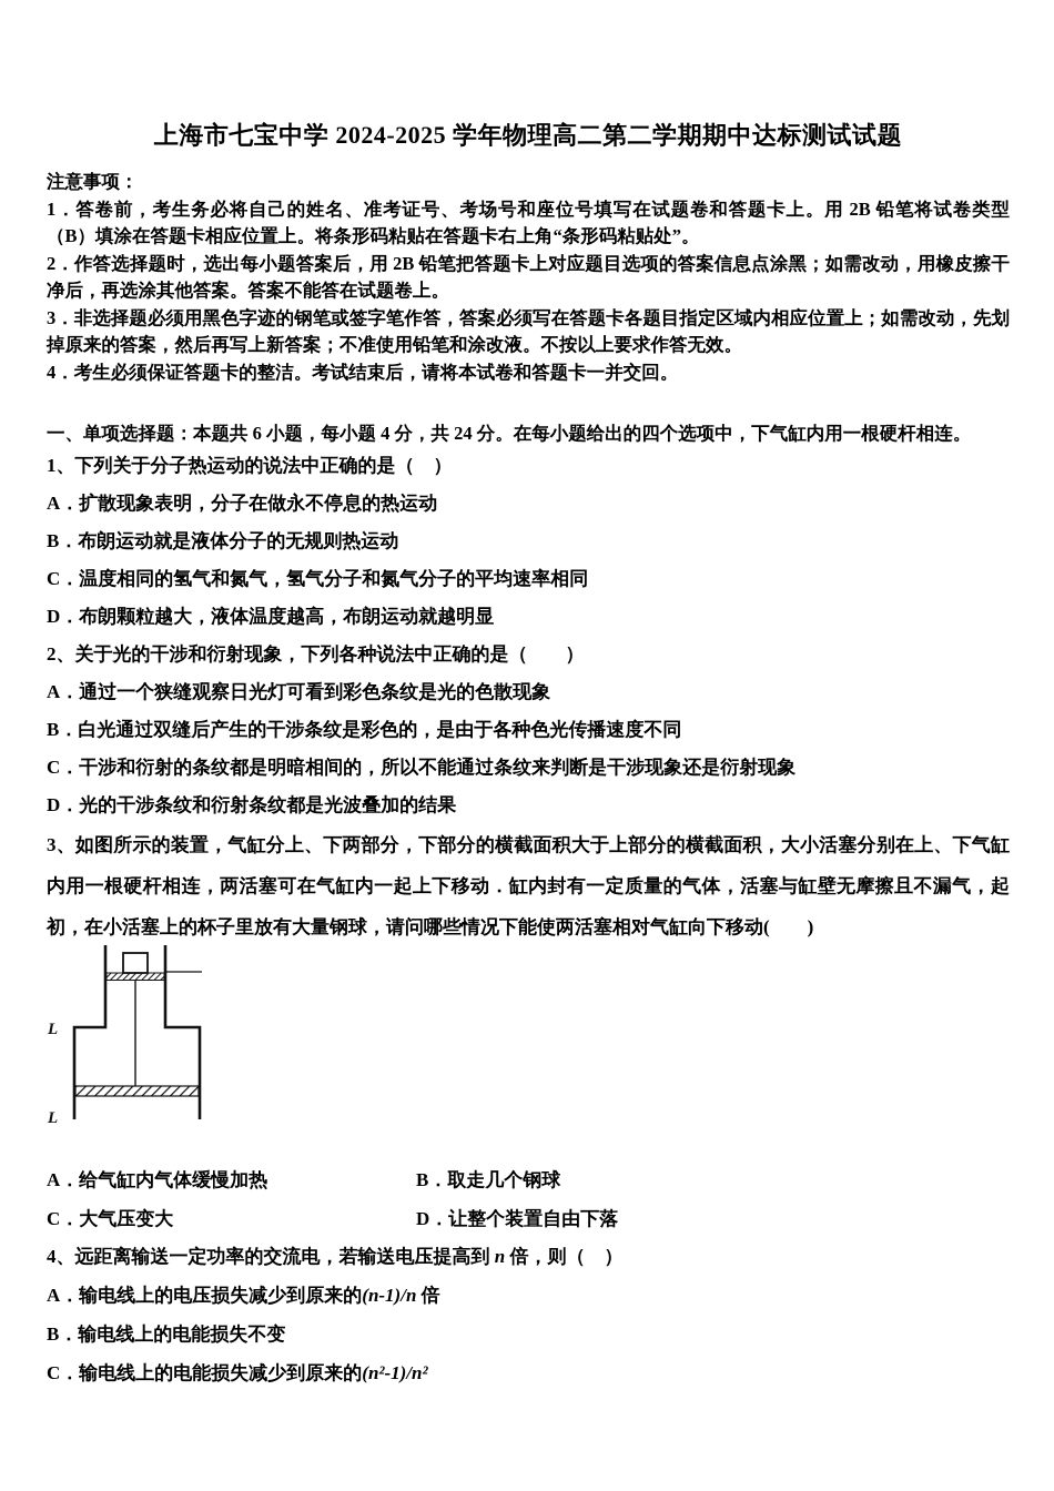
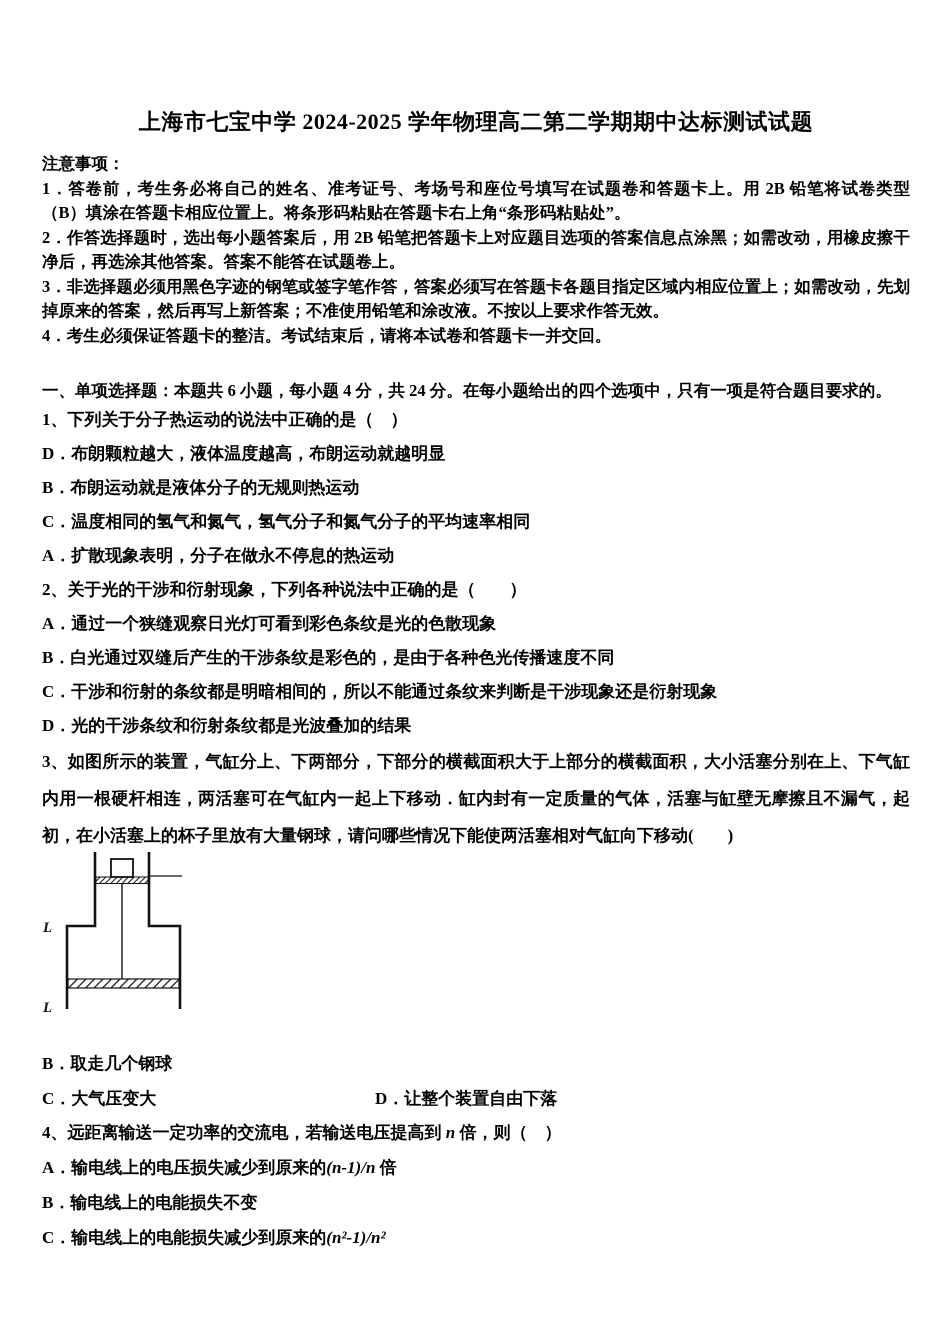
  上海市七宝中学 2024-2025 学年物理高二第二学期期中达标测试试题
  注意事项：
  1．答卷前，考生务必将自己的姓名、准考证号、考场号和座位号填写在试题卷和答题卡上。用 2B 铅笔将试卷类型（B）填涂在答题卡相应位置上。将条形码粘贴在答题卡右上角“条形码粘贴处”。
  2．作答选择题时，选出每小题答案后，用 2B 铅笔把答题卡上对应题目选项的答案信息点涂黑；如需改动，用橡皮擦干净后，再选涂其他答案。答案不能答在试题卷上。
  3．非选择题必须用黑色字迹的钢笔或签字笔作答，答案必须写在答题卡各题目指定区域内相应位置上；如需改动，先划掉原来的答案，然后再写上新答案；不准使用铅笔和涂改液。不按以上要求作答无效。
  4．考生必须保证答题卡的整洁。考试结束后，请将本试卷和答题卡一并交回。
- 一、单项选择题：本题共 6 小题，每小题 4 分，共 24 分。在每小题给出的四个选项中，下气缸内用一根硬杆相连。
+ 一、单项选择题：本题共 6 小题，每小题 4 分，共 24 分。在每小题给出的四个选项中，只有一项是符合题目要求的。
  1、下列关于分子热运动的说法中正确的是（ ）
- A．扩散现象表明，分子在做永不停息的热运动
+ D．布朗颗粒越大，液体温度越高，布朗运动就越明显
  B．布朗运动就是液体分子的无规则热运动
  C．温度相同的氢气和氮气，氢气分子和氮气分子的平均速率相同
- D．布朗颗粒越大，液体温度越高，布朗运动就越明显
+ A．扩散现象表明，分子在做永不停息的热运动
  2、关于光的干涉和衍射现象，下列各种说法中正确的是（ ）
  A．通过一个狭缝观察日光灯可看到彩色条纹是光的色散现象
  B．白光通过双缝后产生的干涉条纹是彩色的，是由于各种色光传播速度不同
  C．干涉和衍射的条纹都是明暗相间的，所以不能通过条纹来判断是干涉现象还是衍射现象
  D．光的干涉条纹和衍射条纹都是光波叠加的结果
  3、如图所示的装置，气缸分上、下两部分，下部分的横截面积大于上部分的横截面积，大小活塞分别在上、下气缸内用一根硬杆相连，两活塞可在气缸内一起上下移动．缸内封有一定质量的气体，活塞与缸壁无摩擦且不漏气，起初，在小活塞上的杯子里放有大量钢球，请问哪些情况下能使两活塞相对气缸向下移动( )
  L
  L
- A．给气缸内气体缓慢加热
  B．取走几个钢球
  C．大气压变大
  D．让整个装置自由下落
  4、远距离输送一定功率的交流电，若输送电压提高到 n 倍，则（ ）
  A．输电线上的电压损失减少到原来的(n-1)/n 倍
  B．输电线上的电能损失不变
  C．输电线上的电能损失减少到原来的(n²-1)/n²
